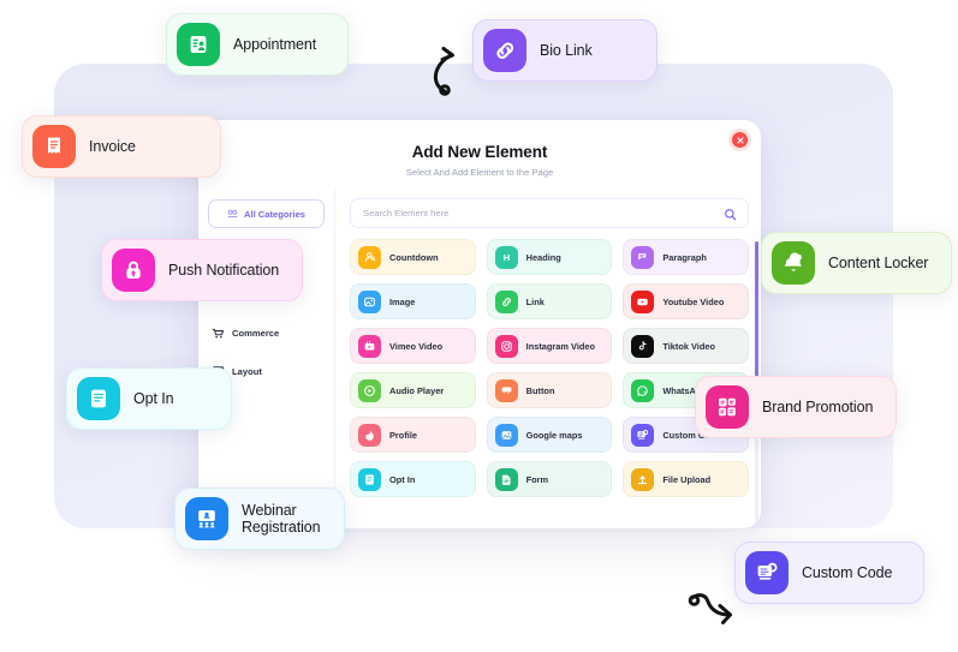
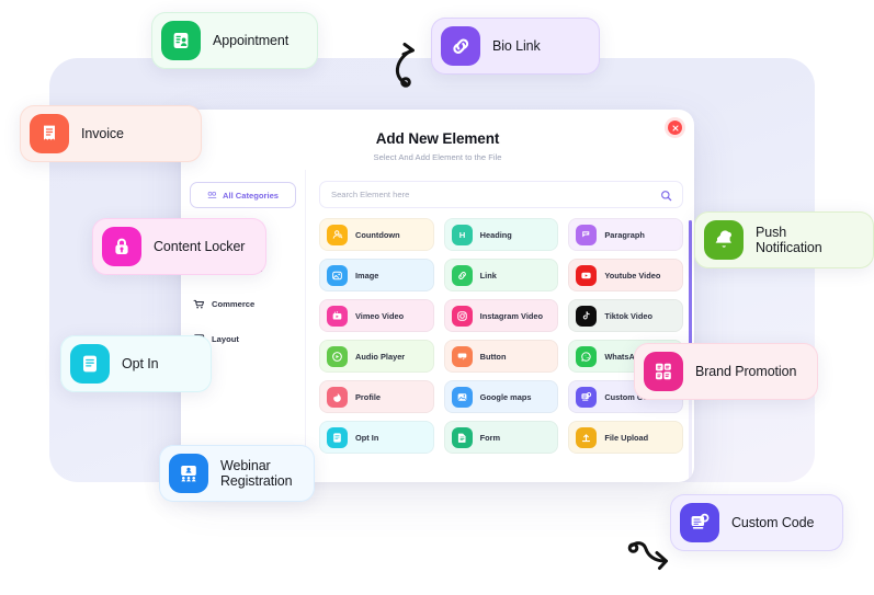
  Add New Element
- Select And Add Element to the Page
+ Select And Add Element to the File
  All Categories
  Commerce
  Layout
  Search Element here
  Countdown
  H
  Heading
  Paragraph
  Image
  Link
  Youtube Video
  Vimeo Video
  Instagram Video
  Tiktok Video
  Audio Player
  Button
  WhatsA
  Profile
  Google maps
  Opt In
  Form
  File Upload
  Appointment
  Bio Link
  Invoice
- Push Notification
+ Content Locker
  Opt In
  Webinar
  Registration
- Content Locker
+ Push Notification
  Brand Promotion
  Custom Code
